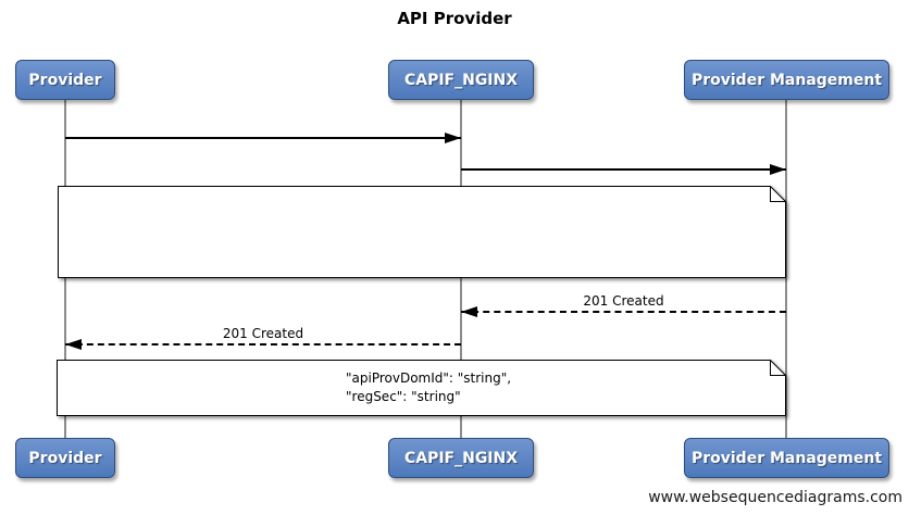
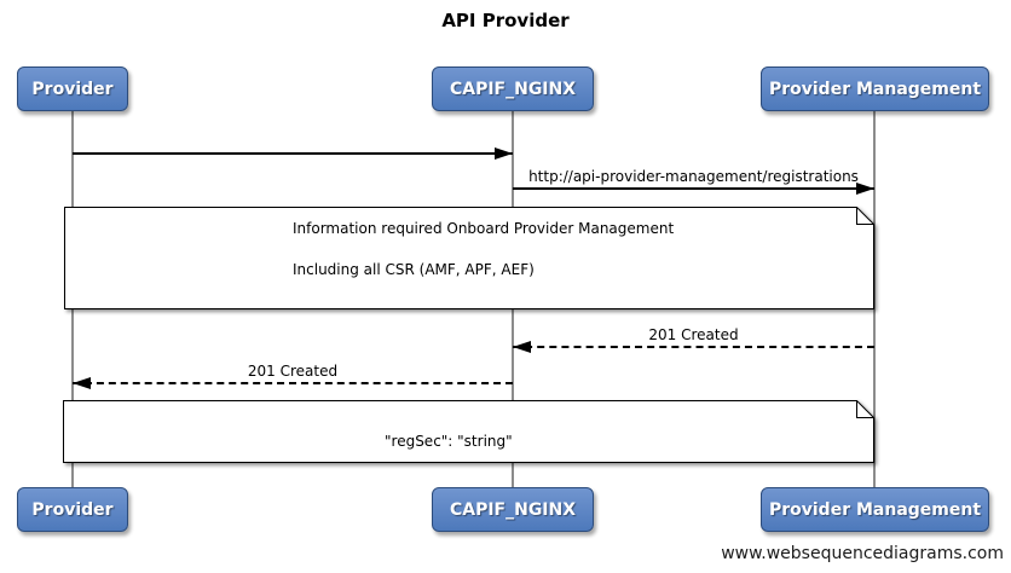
  API Provider
  Provider
  CAPIF_NGINX
  Provider Management
+ http://api-provider-management/registrations
+ Information required Onboard Provider Management
+ Including all CSR (AMF, APF, AEF)
  201 Created
  201 Created
- "apiProvDomId": "string",
  "regSec": "string"
  Provider
  CAPIF_NGINX
  Provider Management
  www.websequencediagrams.com
